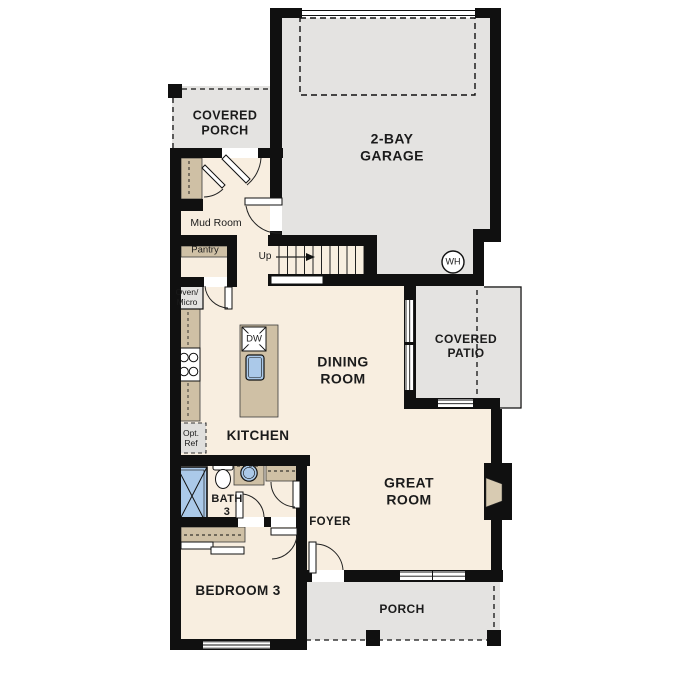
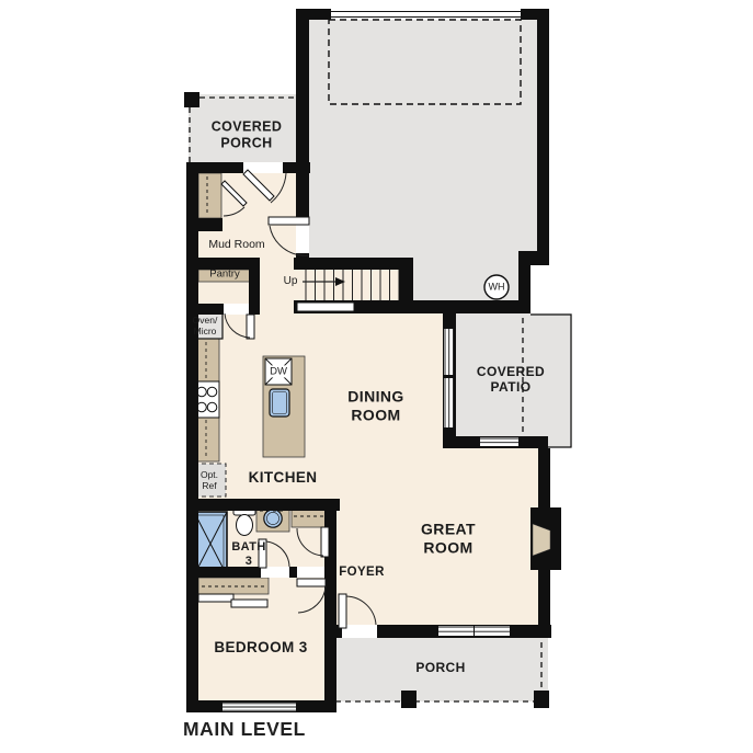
  COVERED
  PORCH
- 2-BAY
- GARAGE
  Mud Room
  Pantry
  Up
  WH
  Oven/
  Micro
  DW
  DINING
  ROOM
  COVERED
  PATIO
  Opt.
  Ref
  KITCHEN
  BATH
  3
  GREAT
  ROOM
  FOYER
  BEDROOM 3
  PORCH
+ MAIN LEVEL
